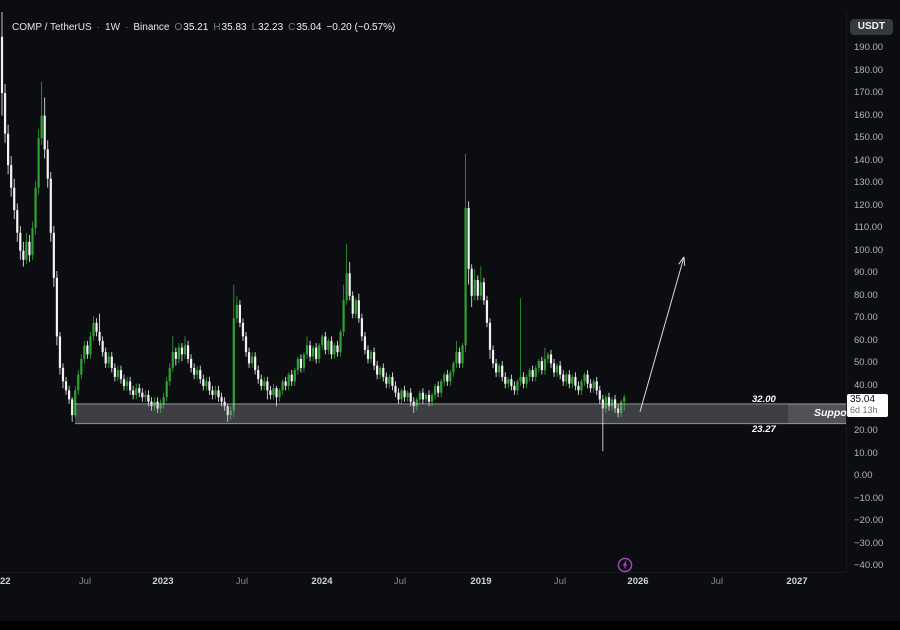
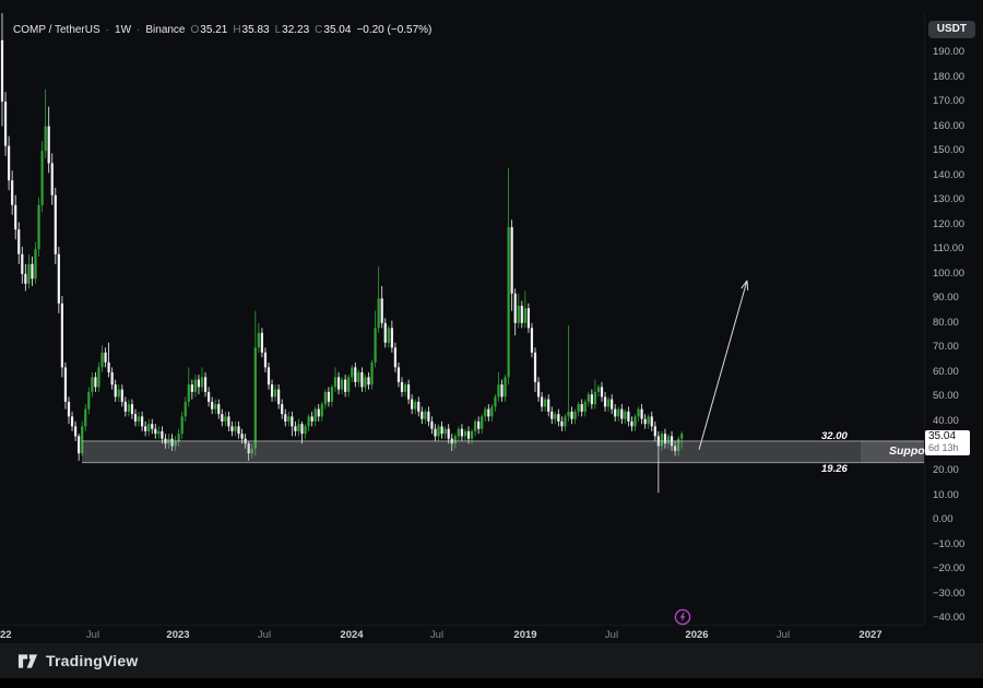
  COMP / TetherUS
  ·
  1W
  ·
  Binance
  O
  35.21
  H
  35.83
  L
  32.23
  C
  35.04
  −0.20 (−0.57%)
  USDT
  190.00
  180.00
  170.00
  160.00
  150.00
  140.00
  130.00
  120.00
  110.00
  100.00
  90.00
  80.00
  70.00
  60.00
  50.00
  40.00
  20.00
  10.00
  0.00
  −10.00
  −20.00
  −30.00
  −40.00
  32.00
- 23.27
+ 19.26
  Suppo
  35.04
  6d 13h
  22
  Jul
  2023
  Jul
  2024
  Jul
  2019
  Jul
  2026
  Jul
  2027
+ TradingView
